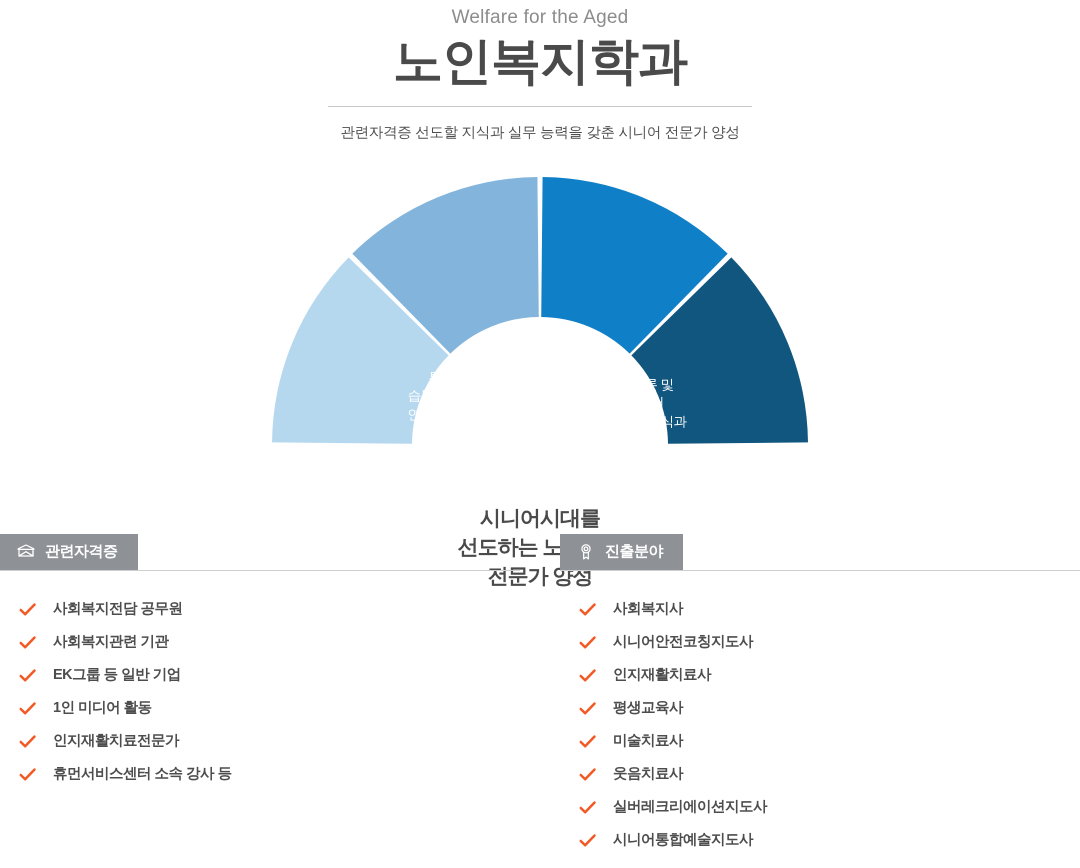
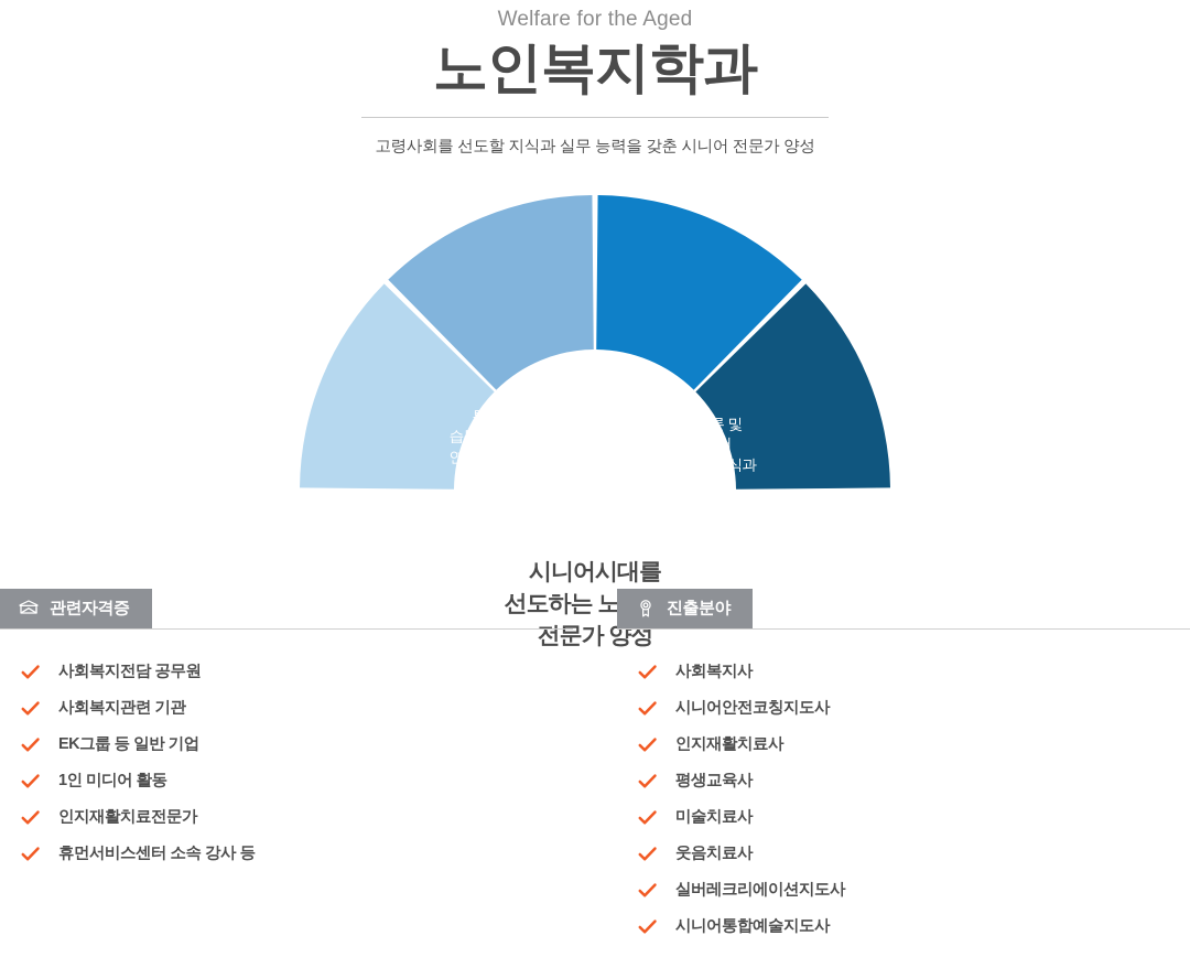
  Welfare for the Aged
  노인복지학과
- 관련자격증 선도할 지식과 실무 능력을 갖춘 시니어 전문가 양성
+ 고령사회를 선도할 지식과 실무 능력을 갖춘 시니어 전문가 양성
  통합적으로
  습득된 이론지식을
  연계하여 현장에서
  다문학적 이론 및
  실천현장에서
  요구되는 실천 지식과
  시니어시대를
  전문가 양성
  관련자격증
  사회복지전담 공무원
  사회복지관련 기관
  EK그룹 등 일반 기업
  1인 미디어 활동
  인지재활치료전문가
  휴먼서비스센터 소속 강사 등
  진출분야
  사회복지사
  시니어안전코칭지도사
  인지재활치료사
  평생교육사
  미술치료사
  웃음치료사
  실버레크리에이션지도사
  시니어통합예술지도사
